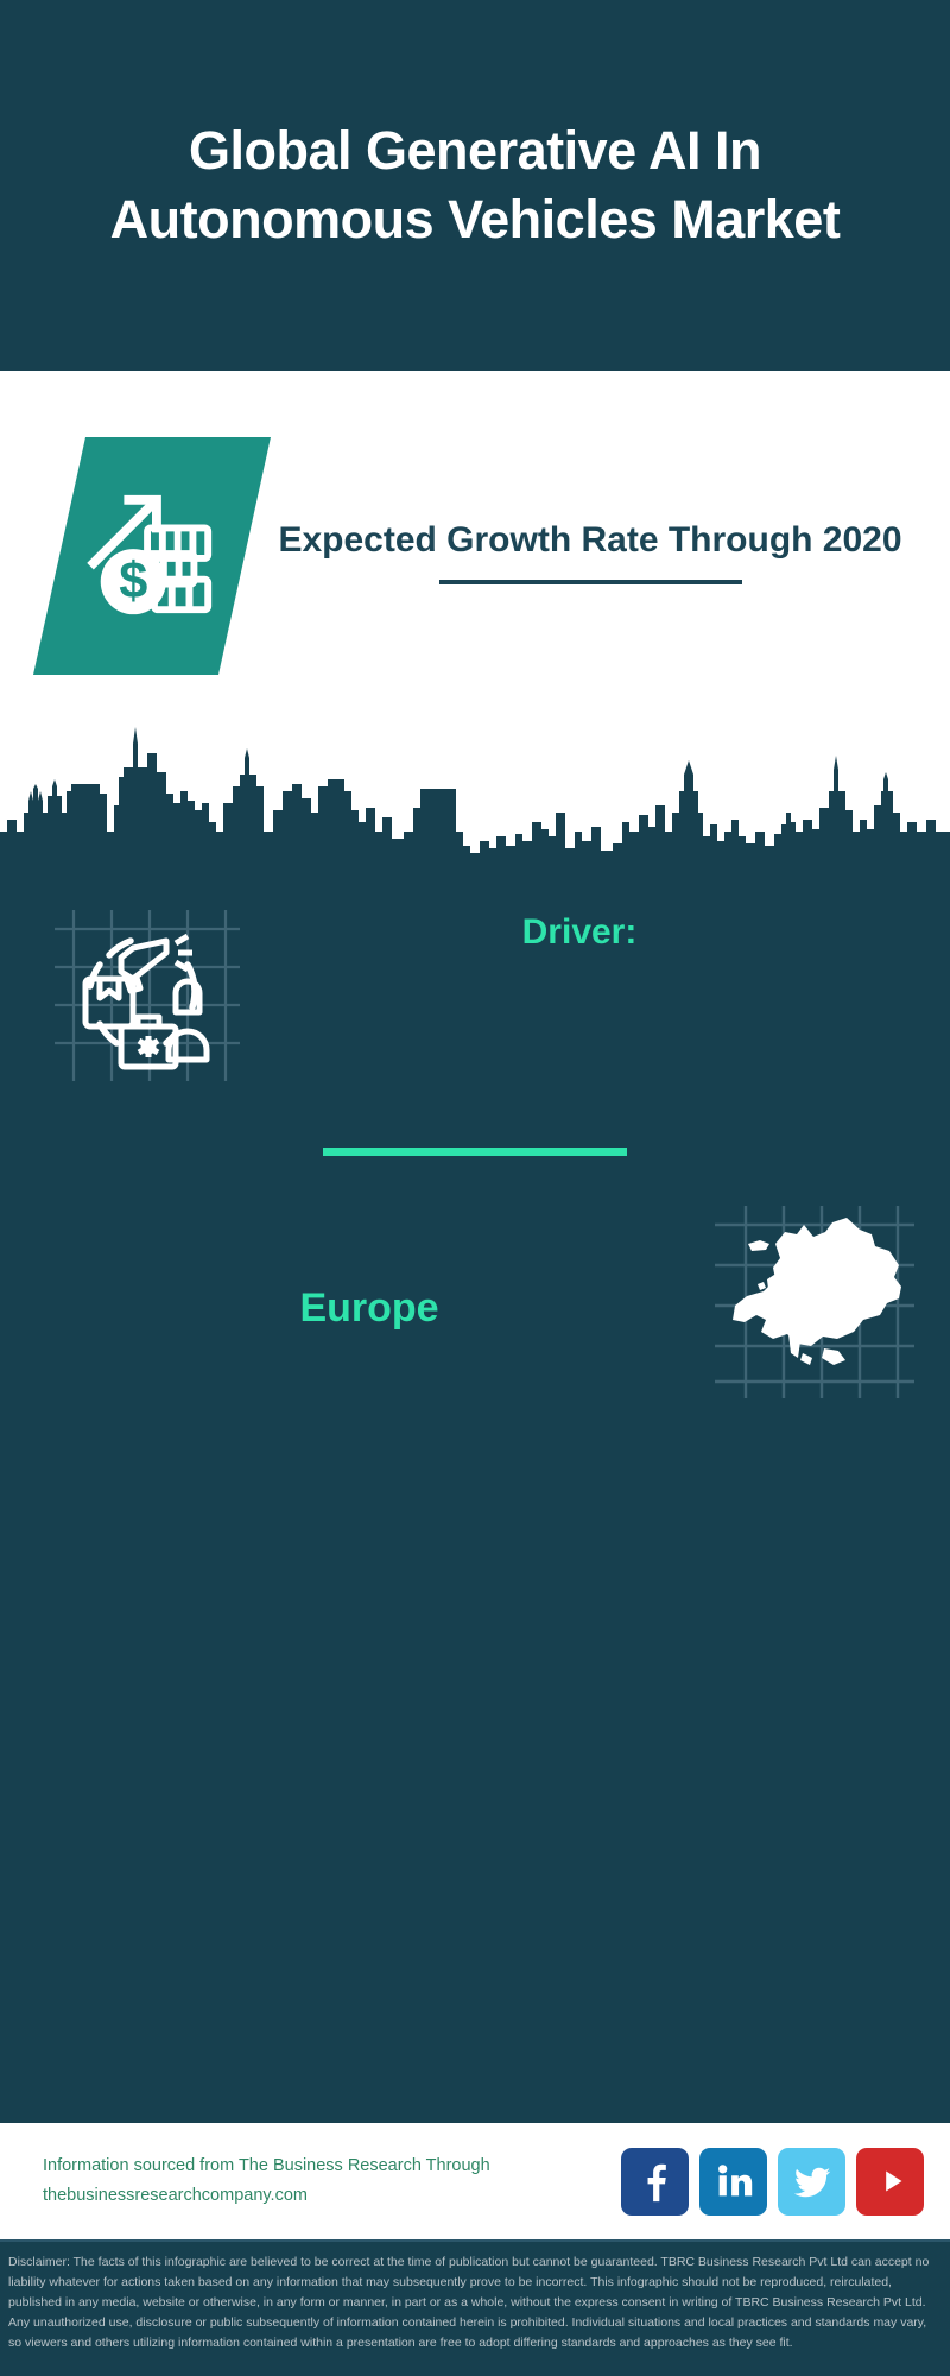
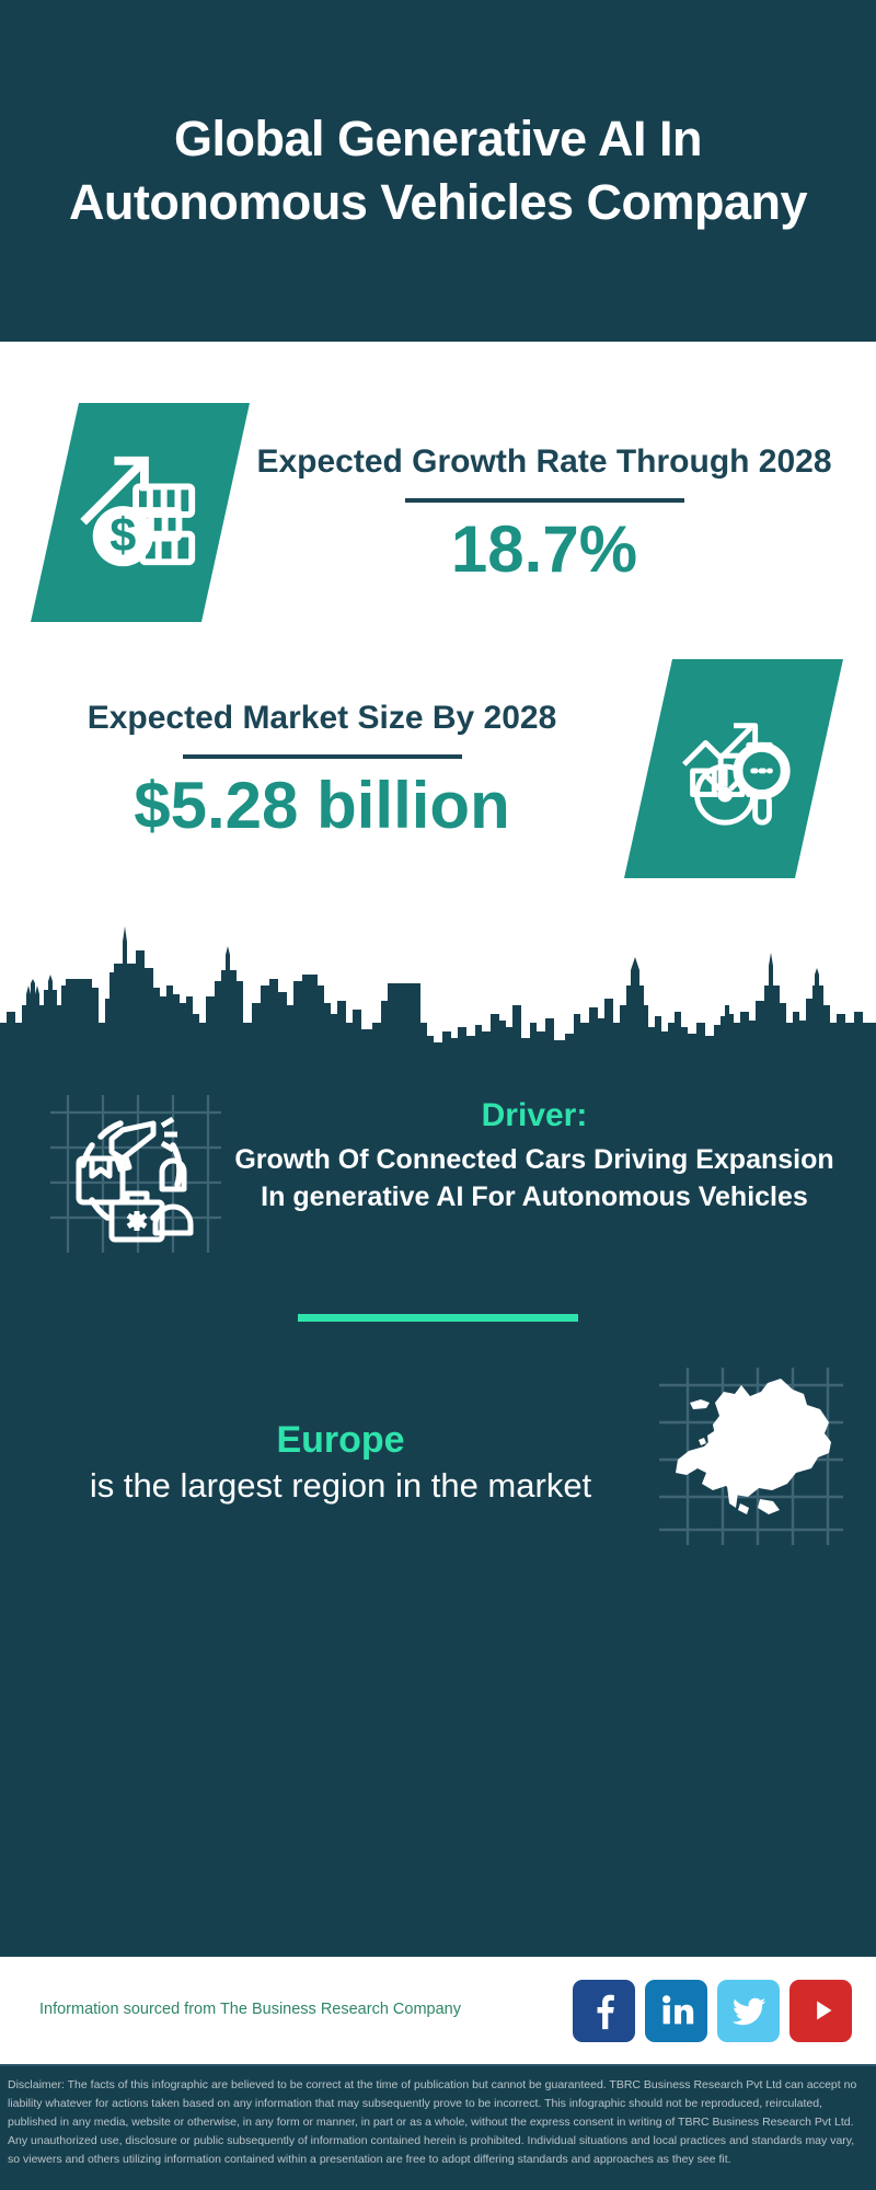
- Global Generative AI In Autonomous Vehicles Market
+ Global Generative AI In Autonomous Vehicles Company
  $
- Expected Growth Rate Through 2020
+ Expected Growth Rate Through 2028
+ 18.7%
+ Expected Market Size By 2028
+ $5.28 billion
  Driver:
+ Growth Of Connected Cars Driving Expansion In generative AI For Autonomous Vehicles
  Europe
+ is the largest region in the market
- Information sourced from The Business Research Through
+ Information sourced from The Business Research Company
- thebusinessresearchcompany.com
  Disclaimer: The facts of this infographic are believed to be correct at the time of publication but cannot be guaranteed. TBRC Business Research Pvt Ltd can accept no liability whatever for actions taken based on any information that may subsequently prove to be incorrect. This infographic should not be reproduced, reirculated, published in any media, website or otherwise, in any form or manner, in part or as a whole, without the express consent in writing of TBRC Business Research Pvt Ltd. Any unauthorized use, disclosure or public subsequently of information contained herein is prohibited. Individual situations and local practices and standards may vary, so viewers and others utilizing information contained within a presentation are free to adopt differing standards and approaches as they see fit.
